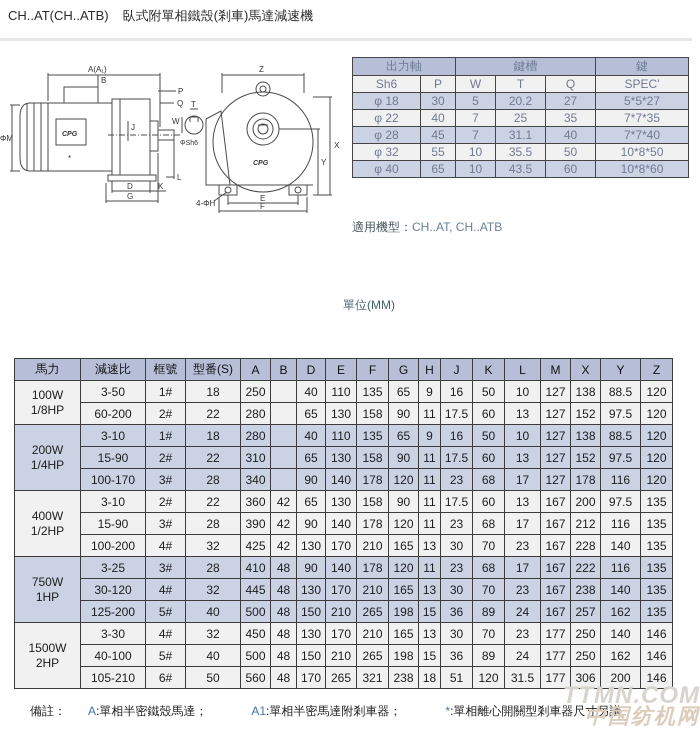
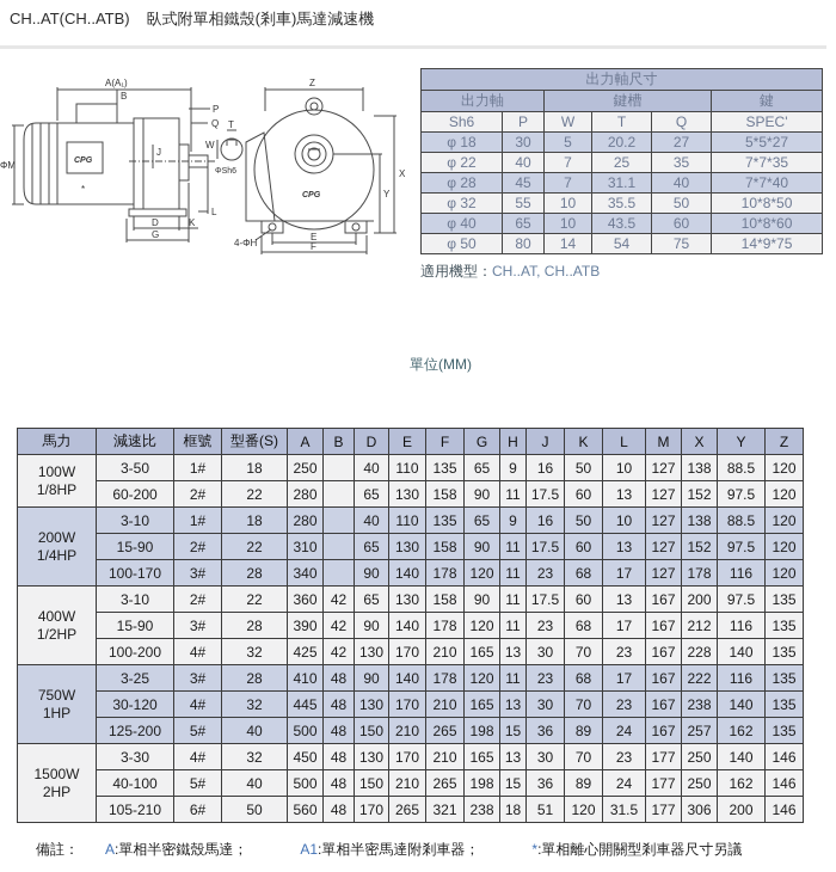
  CH..AT(CH..ATB) 臥式附單相鐵殼(剎車)馬達減速機
  A(A₁)
  B
  P
  Q
  ΦM
  J
  D
  G
  K
  L
  *
  Z
  X
  Y
  E
  F
  W
  T
  4-ΦH
+ 出力軸尺寸
  出力軸	鍵槽	鍵
  Sh6	P	W	T	Q	SPEC'
  φ 18	30	5	20.2	27	5*5*27
  φ 22	40	7	25	35	7*7*35
  φ 28	45	7	31.1	40	7*7*40
  φ 32	55	10	35.5	50	10*8*50
  φ 40	65	10	43.5	60	10*8*60
+ φ 50	80	14	54	75	14*9*75
  適用機型：CH..AT, CH..ATB
  單位(MM)
  馬力	減速比	框號	型番(S)	A	B	D	E	F	G	H	J	K	L	M	X	Y	Z
  100W1/8HP	3-50	1#	18	250		40	110	135	65	9	16	50	10	127	138	88.5	120
  60-200	2#	22	280		65	130	158	90	11	17.5	60	13	127	152	97.5	120
  200W1/4HP	3-10	1#	18	280		40	110	135	65	9	16	50	10	127	138	88.5	120
  15-90	2#	22	310		65	130	158	90	11	17.5	60	13	127	152	97.5	120
  100-170	3#	28	340		90	140	178	120	11	23	68	17	127	178	116	120
  400W1/2HP	3-10	2#	22	360	42	65	130	158	90	11	17.5	60	13	167	200	97.5	135
  15-90	3#	28	390	42	90	140	178	120	11	23	68	17	167	212	116	135
  100-200	4#	32	425	42	130	170	210	165	13	30	70	23	167	228	140	135
  750W1HP	3-25	3#	28	410	48	90	140	178	120	11	23	68	17	167	222	116	135
  30-120	4#	32	445	48	130	170	210	165	13	30	70	23	167	238	140	135
  125-200	5#	40	500	48	150	210	265	198	15	36	89	24	167	257	162	135
  1500W2HP	3-30	4#	32	450	48	130	170	210	165	13	30	70	23	177	250	140	146
  40-100	5#	40	500	48	150	210	265	198	15	36	89	24	177	250	162	146
  105-210	6#	50	560	48	170	265	321	238	18	51	120	31.5	177	306	200	146
  備註： A:單相半密鐵殼馬達； A1:單相半密馬達附剎車器； *:單相離心開關型剎車器尺寸另議
- TTMN.COM
- 中国纺机网
